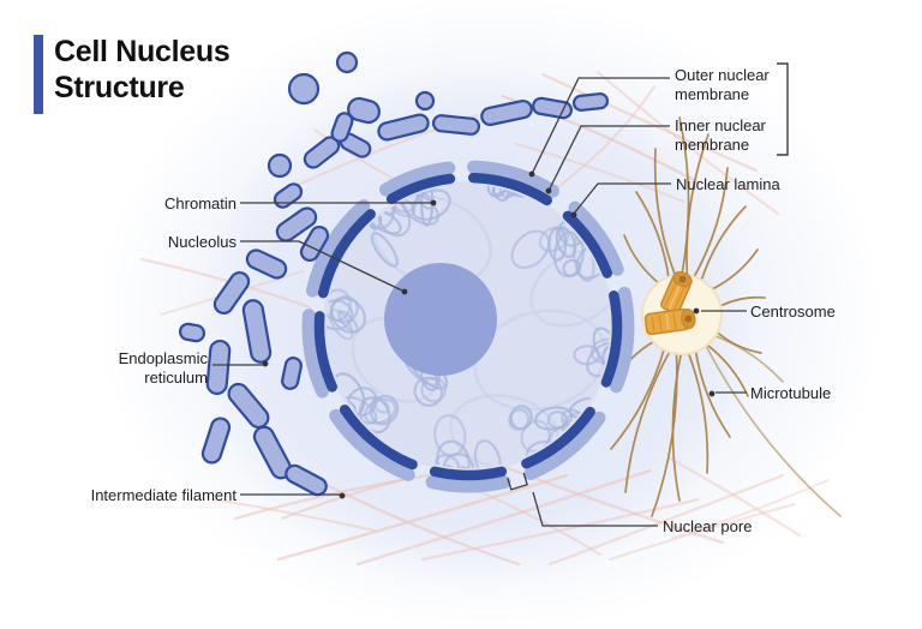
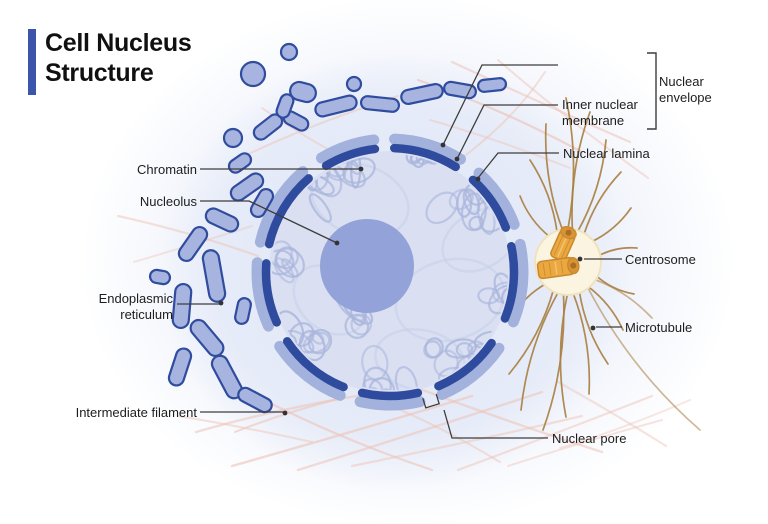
  Cell Nucleus Structure
  Chromatin
  Nucleolus
  Endoplasmic reticulum
  Intermediate filament
- Outer nuclear membrane
  Inner nuclear membrane
+ Nuclear envelope
  Nuclear lamina
  Centrosome
  Microtubule
  Nuclear pore
